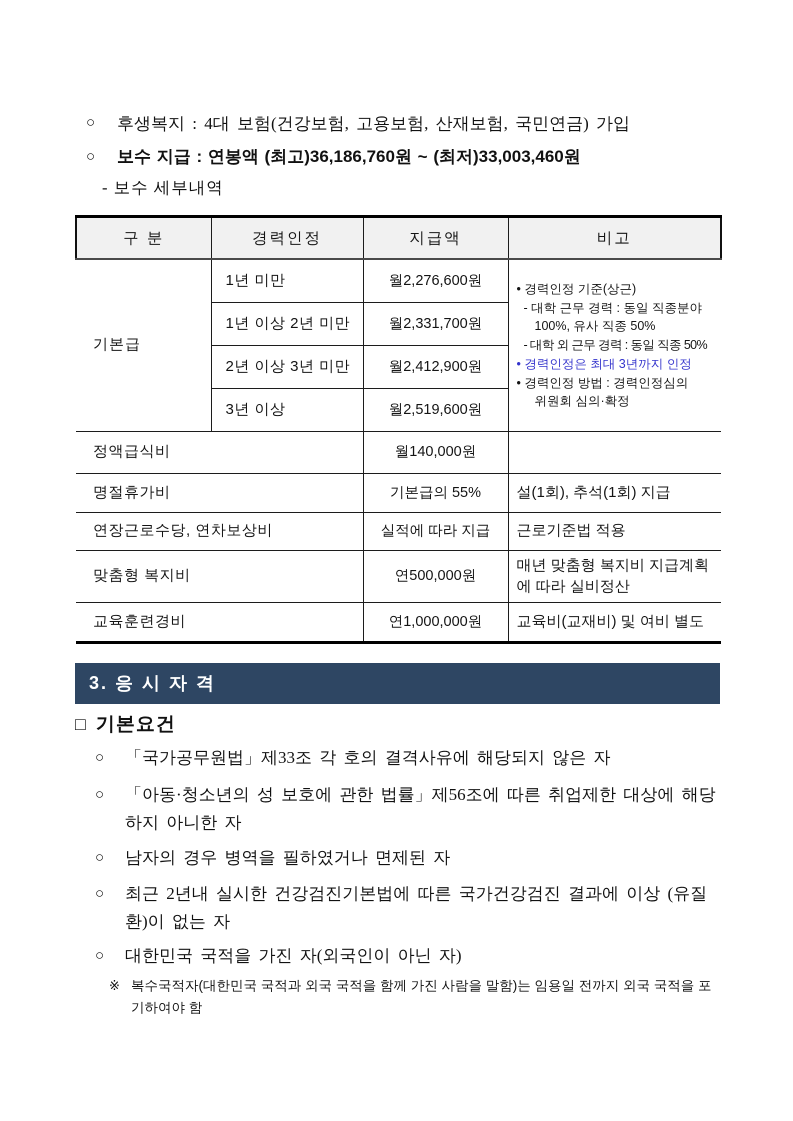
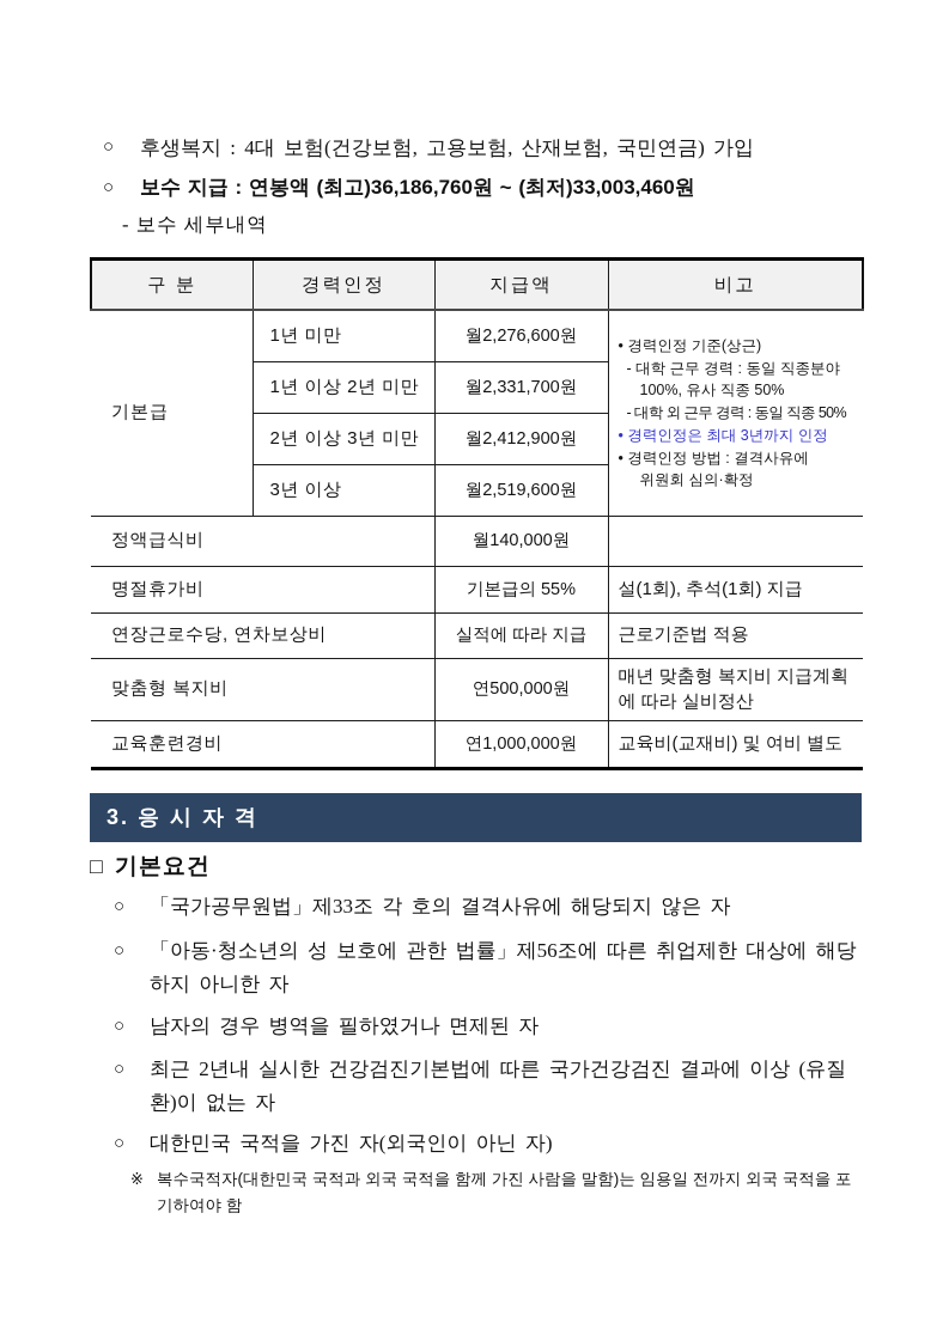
  ○
  후생복지 : 4대 보험(건강보험, 고용보험, 산재보험, 국민연금) 가입
  ○
  보수 지급 : 연봉액 (최고)36,186,760원 ~ (최저)33,003,460원
  - 보수 세부내역
  구 분	경력인정	지급액	비고
- 기본급	1년 미만	월2,276,600원	• 경력인정 기준(상근) - 대학 근무 경력 : 동일 직종분야 100%, 유사 직종 50% - 대학 외 근무 경력 : 동일 직종 50% • 경력인정은 최대 3년까지 인정 • 경력인정 방법 : 경력인정심의 위원회 심의·확정
+ 기본급	1년 미만	월2,276,600원	• 경력인정 기준(상근) - 대학 근무 경력 : 동일 직종분야 100%, 유사 직종 50% - 대학 외 근무 경력 : 동일 직종 50% • 경력인정은 최대 3년까지 인정 • 경력인정 방법 : 결격사유에 위원회 심의·확정
  1년 이상 2년 미만	월2,331,700원
  2년 이상 3년 미만	월2,412,900원
  3년 이상	월2,519,600원
  정액급식비	월140,000원
  명절휴가비	기본급의 55%	설(1회), 추석(1회) 지급
  연장근로수당, 연차보상비	실적에 따라 지급	근로기준법 적용
  맞춤형 복지비	연500,000원	매년 맞춤형 복지비 지급계획에 따라 실비정산
  교육훈련경비	연1,000,000원	교육비(교재비) 및 여비 별도
  3. 응 시 자 격
  □
  기본요건
  ○
  「국가공무원법」제33조 각 호의 결격사유에 해당되지 않은 자
  ○
  「아동·청소년의 성 보호에 관한 법률」제56조에 따른 취업제한 대상에 해당하지 아니한 자
  ○
  남자의 경우 병역을 필하였거나 면제된 자
  ○
  최근 2년내 실시한 건강검진기본법에 따른 국가건강검진 결과에 이상 (유질환)이 없는 자
  ○
  대한민국 국적을 가진 자(외국인이 아닌 자)
  ※
  복수국적자(대한민국 국적과 외국 국적을 함께 가진 사람을 말함)는 임용일 전까지 외국 국적을 포기하여야 함
